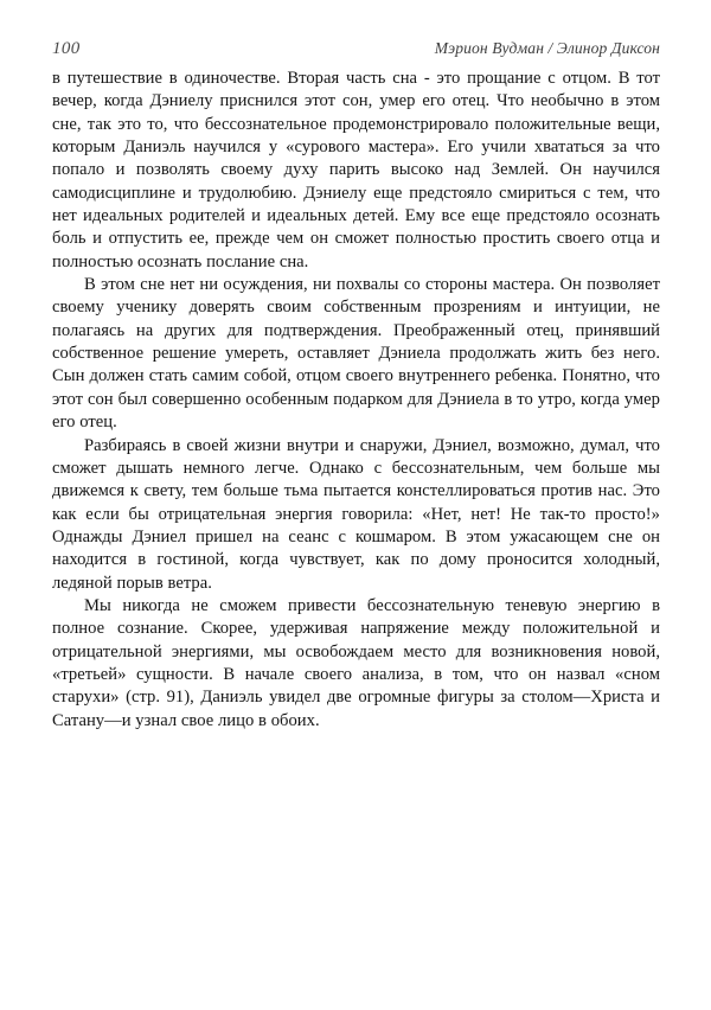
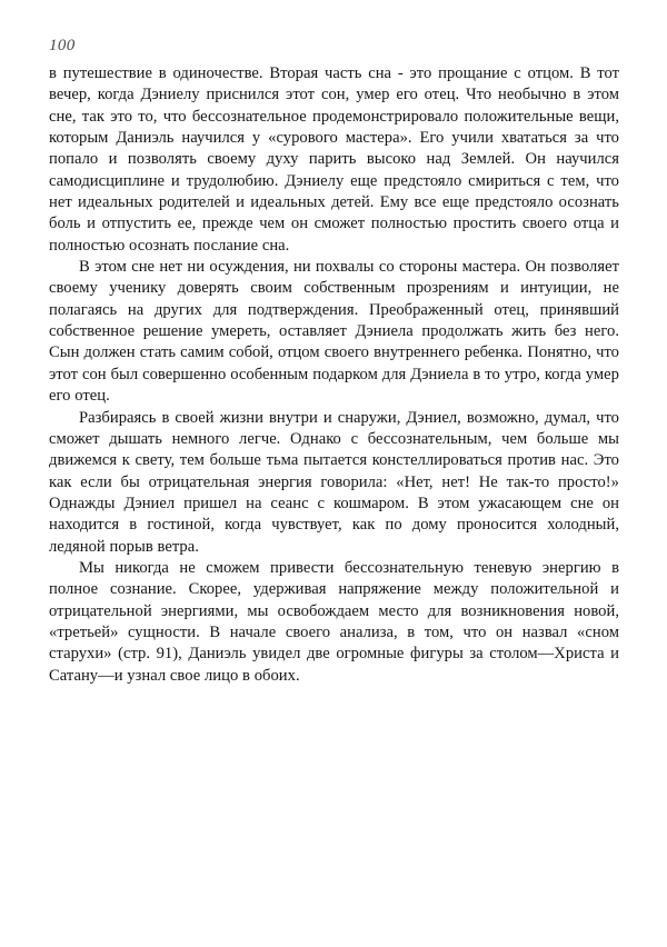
  100
- Мэрион Вудман / Элинор Диксон
  в путешествие в одиночестве. Вторая часть сна - это прощание с отцом. В тот вечер, когда Дэниелу приснился этот сон, умер его отец. Что необычно в этом сне, так это то, что бессознательное продемонстрировало положительные вещи, которым Даниэль научился у «сурового мастера». Его учили хвататься за что попало и позволять своему духу парить высоко над Землей. Он научился самодисциплине и трудолюбию. Дэниелу еще предстояло смириться с тем, что нет идеальных родителей и идеальных детей. Ему все еще предстояло осознать боль и отпустить ее, прежде чем он сможет полностью простить своего отца и полностью осознать послание сна.
  В этом сне нет ни осуждения, ни похвалы со стороны мастера. Он позволяет своему ученику доверять своим собственным прозрениям и интуиции, не полагаясь на других для подтверждения. Преображенный отец, принявший собственное решение умереть, оставляет Дэниела продолжать жить без него. Сын должен стать самим собой, отцом своего внутреннего ребенка. Понятно, что этот сон был совершенно особенным подарком для Дэниела в то утро, когда умер его отец.
  Разбираясь в своей жизни внутри и снаружи, Дэниел, возможно, думал, что сможет дышать немного легче. Однако с бессознательным, чем больше мы движемся к свету, тем больше тьма пытается констеллироваться против нас. Это как если бы отрицательная энергия говорила: «Нет, нет! Не так-то просто!» Однажды Дэниел пришел на сеанс с кошмаром. В этом ужасающем сне он находится в гостиной, когда чувствует, как по дому проносится холодный, ледяной порыв ветра.
  Мы никогда не сможем привести бессознательную теневую энергию в полное сознание. Скорее, удерживая напряжение между положительной и отрицательной энергиями, мы освобождаем место для возникновения новой, «третьей» сущности. В начале своего анализа, в том, что он назвал «сном старухи» (стр. 91), Даниэль увидел две огромные фигуры за столом—Христа и Сатану—и узнал свое лицо в обоих.
